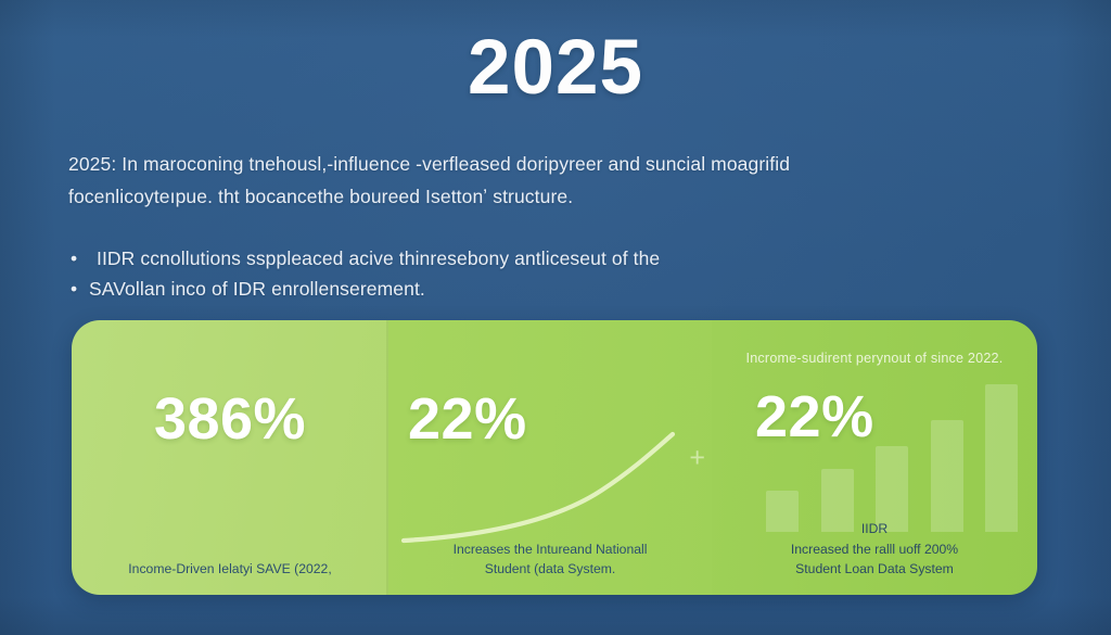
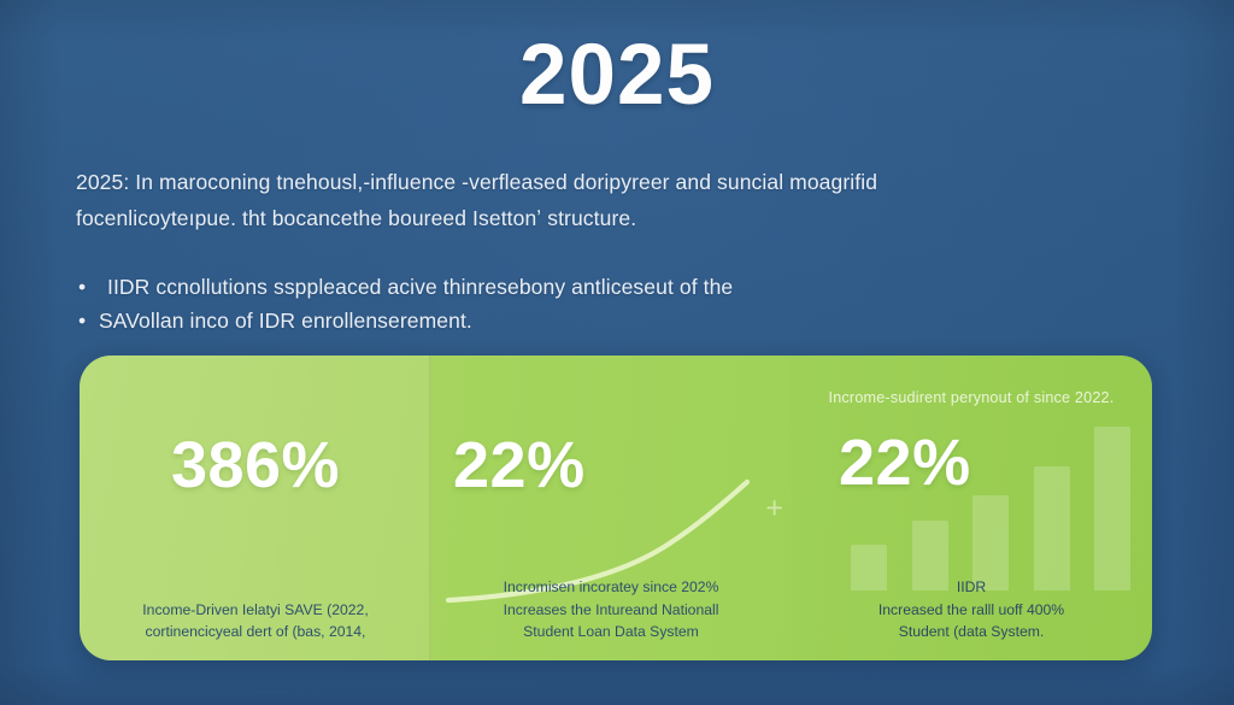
  386%
  Income-Driven Ielatyi SAVE (2022,
+ cortinencicyeal dert of (bas, 2014,
  22%
  +
+ Incromisen incoratey since 202%
  Increases the Intureand Nationall
- Student (data System.
+ Student Loan Data System
  Incrome-sudirent perynout of since 2022.
  22%
  IIDR
- Increased the ralll uoff 200%
+ Increased the ralll uoff 400%
- Student Loan Data System
+ Student (data System.
